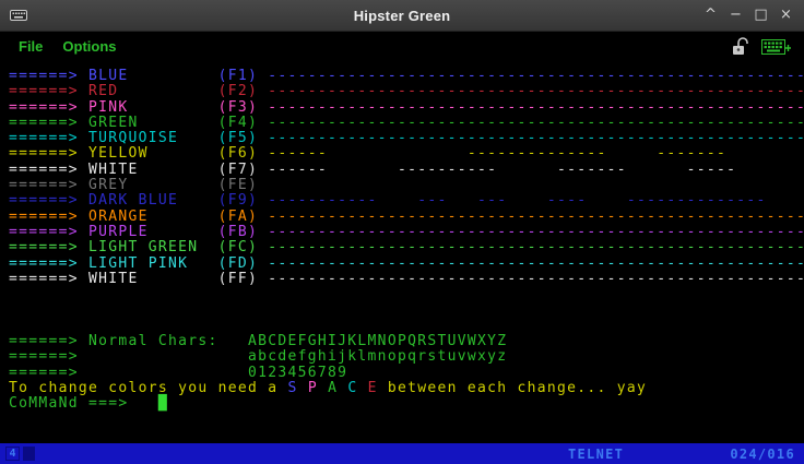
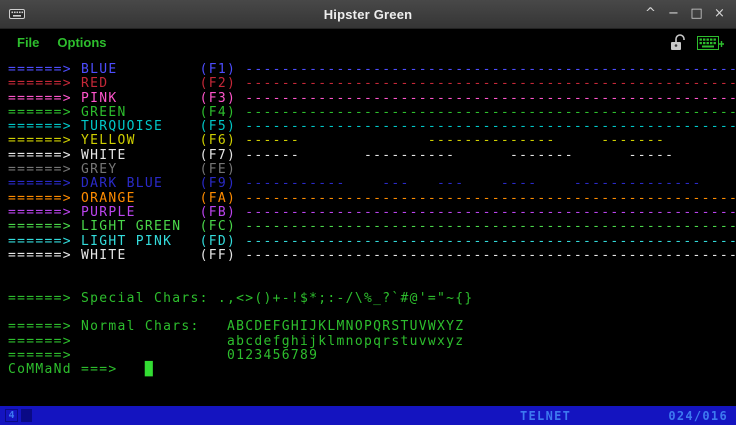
  Hipster Green
  ^
  −
  □
  ×
  File
  Options
  ======> BLUE (F1) ------------------------------------------------------
  ======> RED (F2) ------------------------------------------------------
  ======> PINK (F3) ------------------------------------------------------
  ======> GREEN (F4) ------------------------------------------------------
  ======> TURQUOISE (F5) ------------------------------------------------------
  ======> YELLOW (F6) ------ -------------- -------
  ======> WHITE (F7) ------ ---------- ------- -----
  ======> GREY (FE)
  ======> DARK BLUE (F9) ----------- --- --- ---- --------------
  ======> ORANGE (FA) ------------------------------------------------------
  ======> PURPLE (FB) ------------------------------------------------------
  ======> LIGHT GREEN (FC) ------------------------------------------------------
  ======> LIGHT PINK (FD) ------------------------------------------------------
  ======> WHITE (FF) ------------------------------------------------------
+ ======> Special Chars: .,<>()+-!$*;:-/\%_?`#@'="~{}
  ======> Normal Chars: ABCDEFGHIJKLMNOPQRSTUVWXYZ
  ======> abcdefghijklmnopqrstuvwxyz
  ======> 0123456789
- To change colors you need a S P A C E between each change... yay
  CoMMaNd ===> █
  4
  TELNET
  024/016
